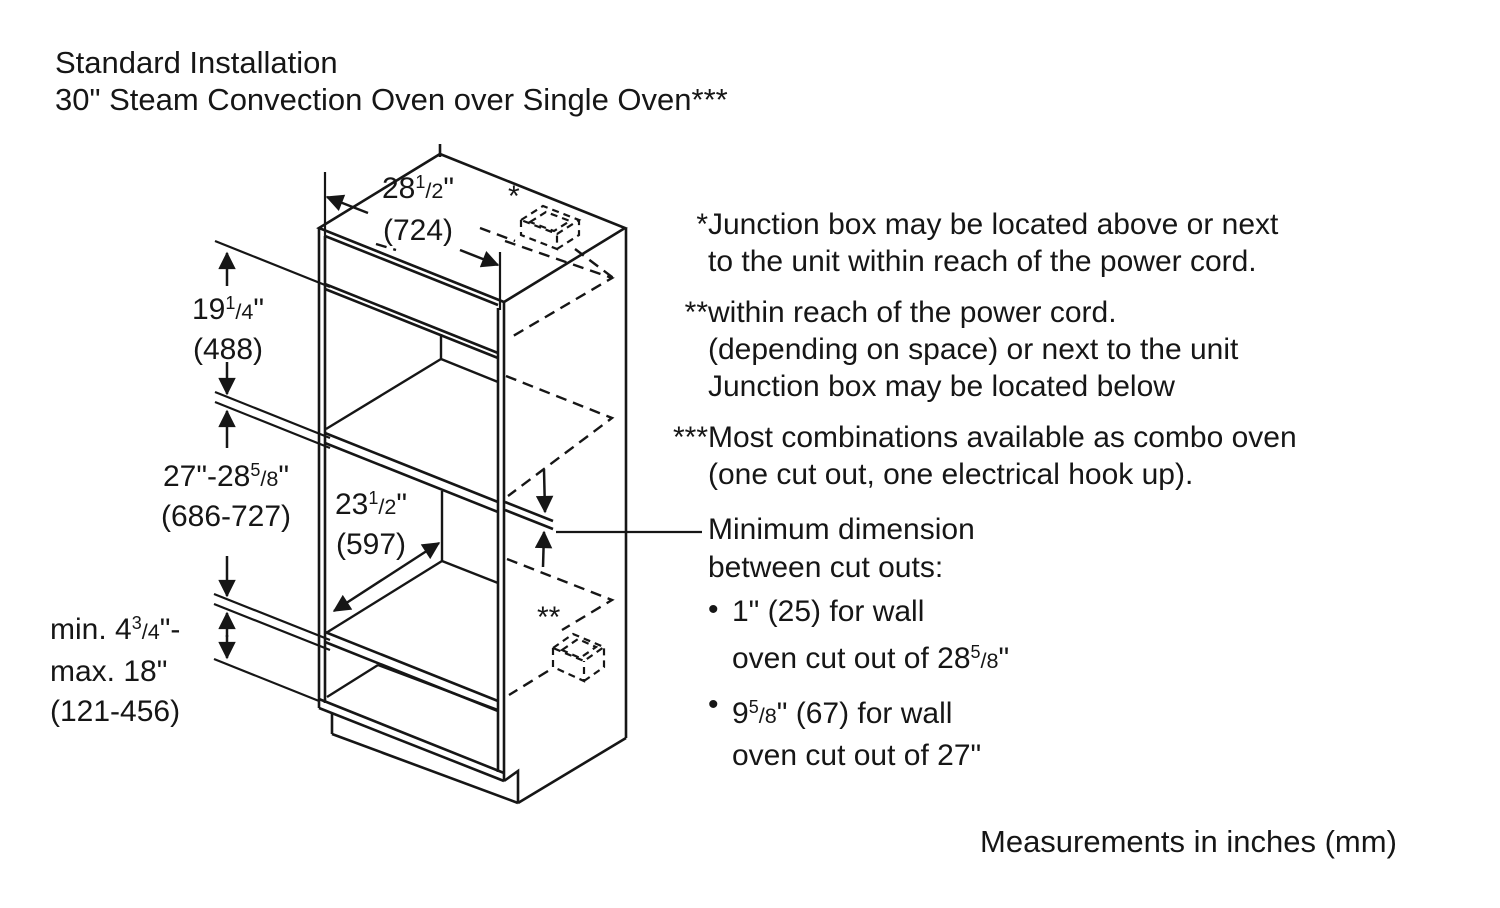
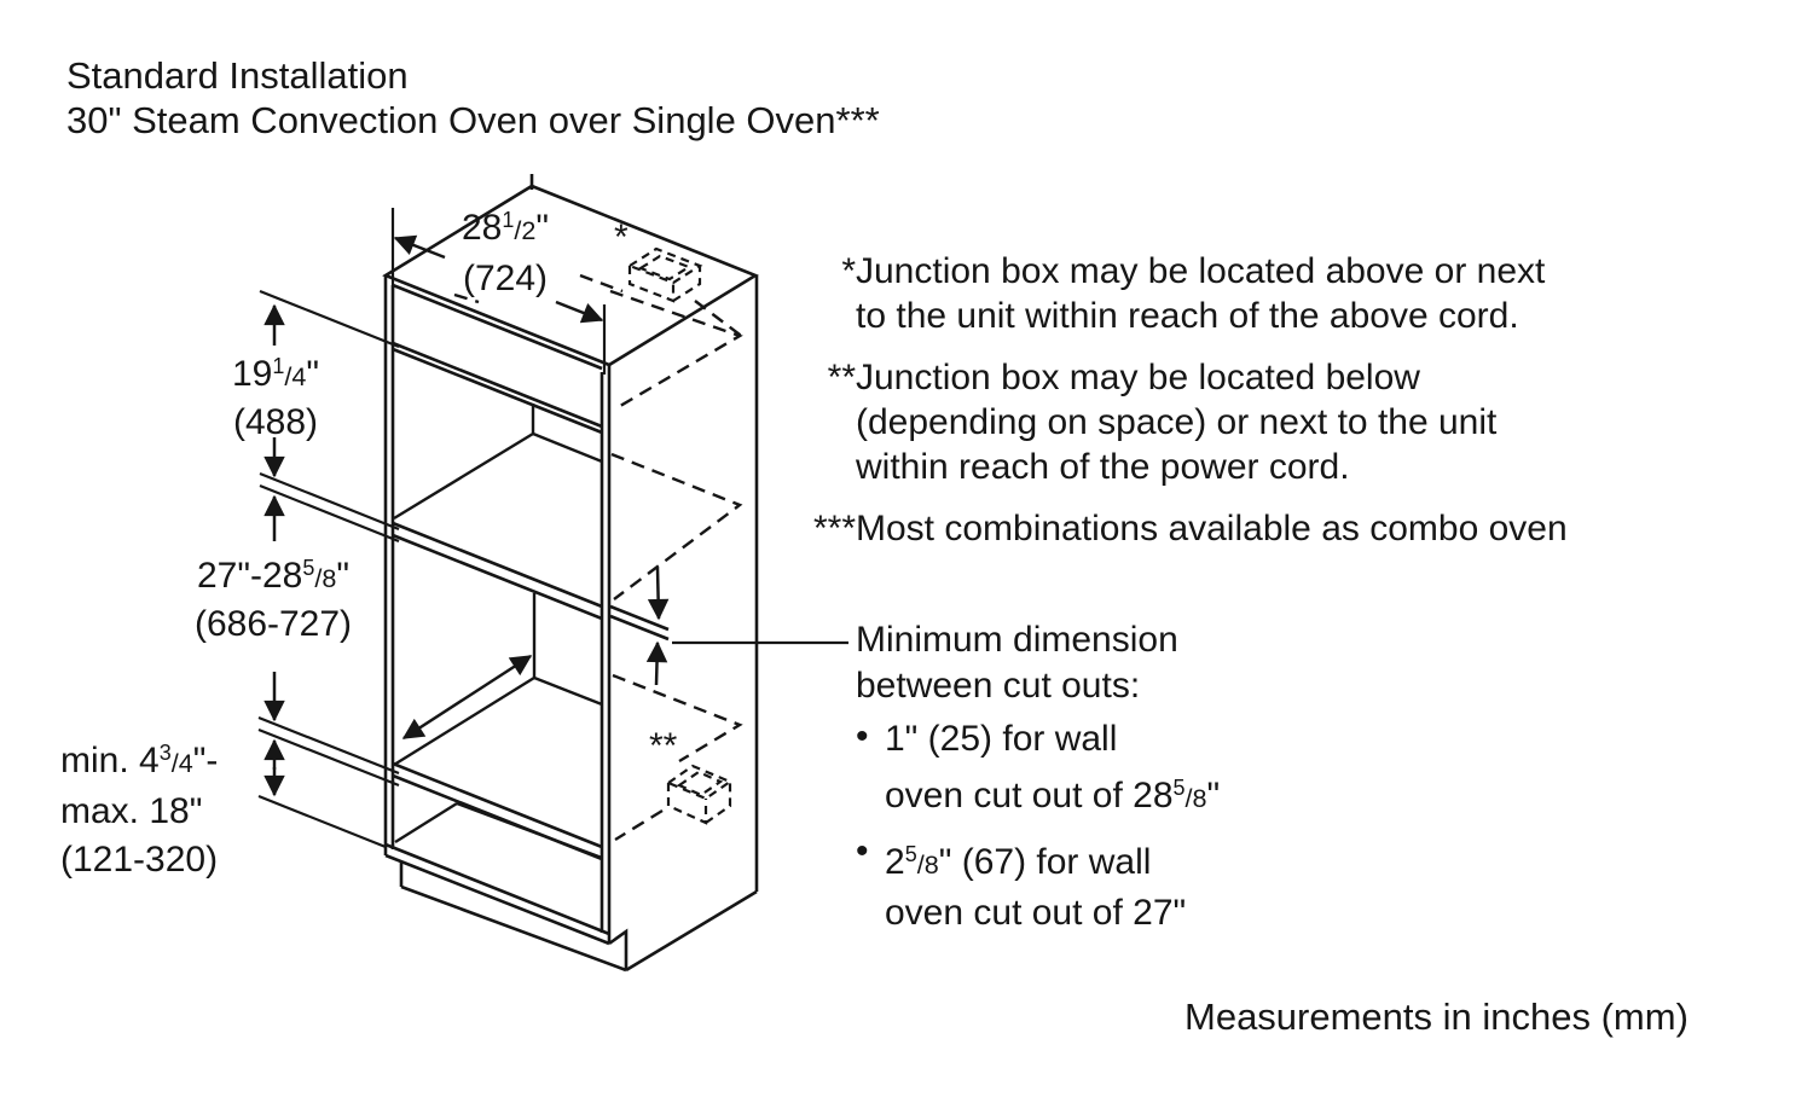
  Standard Installation
  30" Steam Convection Oven over Single Oven***
  281/2"
  (724)
  191/4"
  (488)
  27"-285/8"
  (686-727)
- 231/2"
- (597)
  min. 43/4"-
  max. 18"
- (121-456)
+ (121-320)
  *
  **
  *
  Junction box may be located above or next
- to the unit within reach of the power cord.
+ to the unit within reach of the above cord.
  **
- within reach of the power cord.
+ Junction box may be located below
  (depending on space) or next to the unit
- Junction box may be located below
+ within reach of the power cord.
  ***
  Most combinations available as combo oven
- (one cut out, one electrical hook up).
  Minimum dimension
  between cut outs:
  •
  1" (25) for wall
  oven cut out of 285/8"
  •
- 95/8" (67) for wall
+ 25/8" (67) for wall
  oven cut out of 27"
  Measurements in inches (mm)
